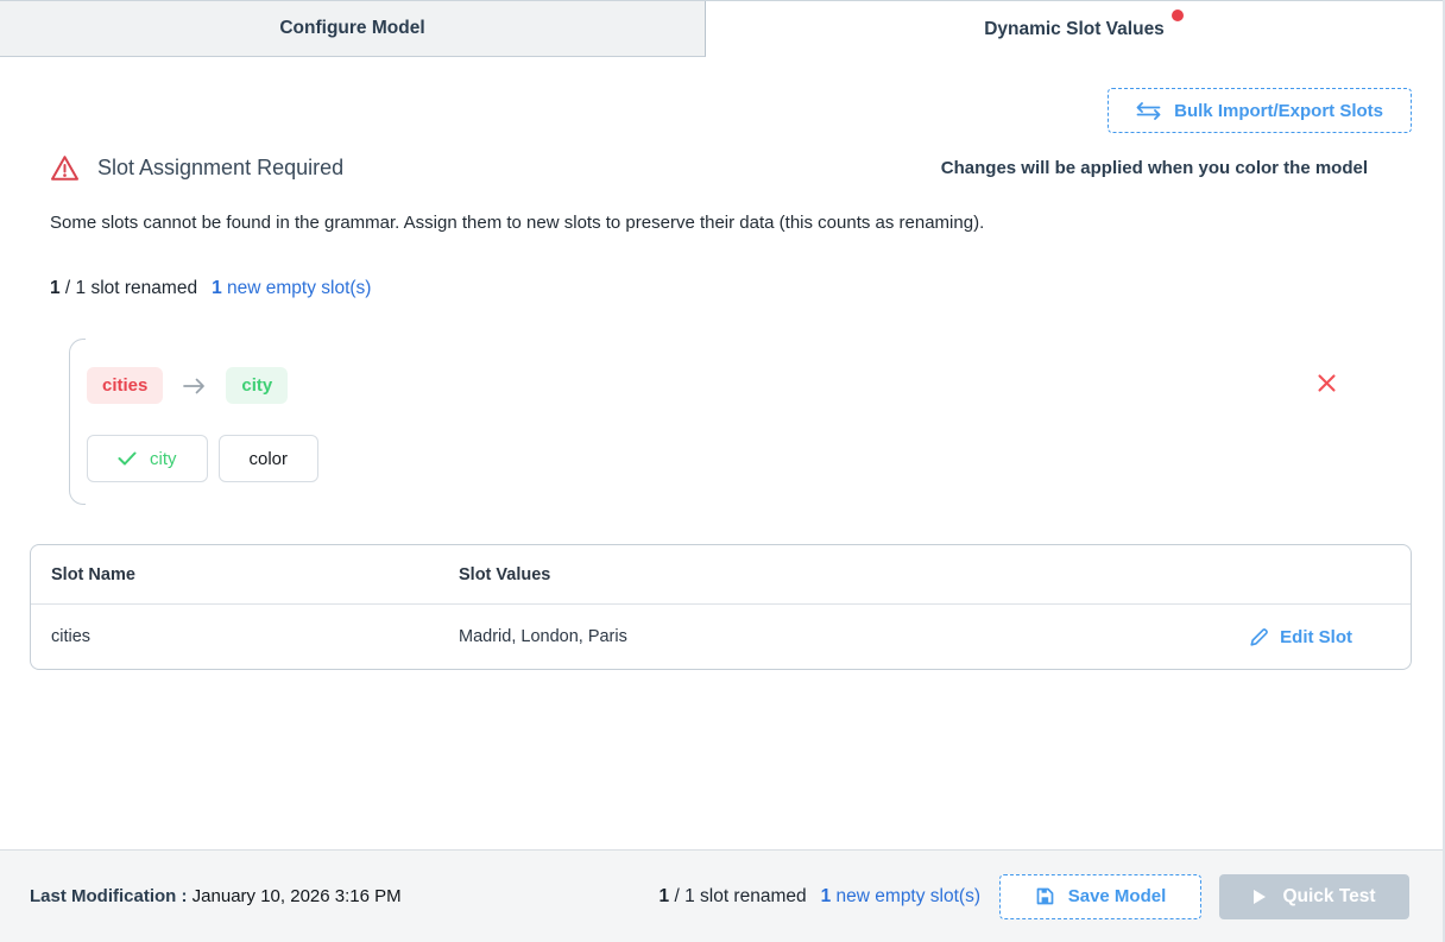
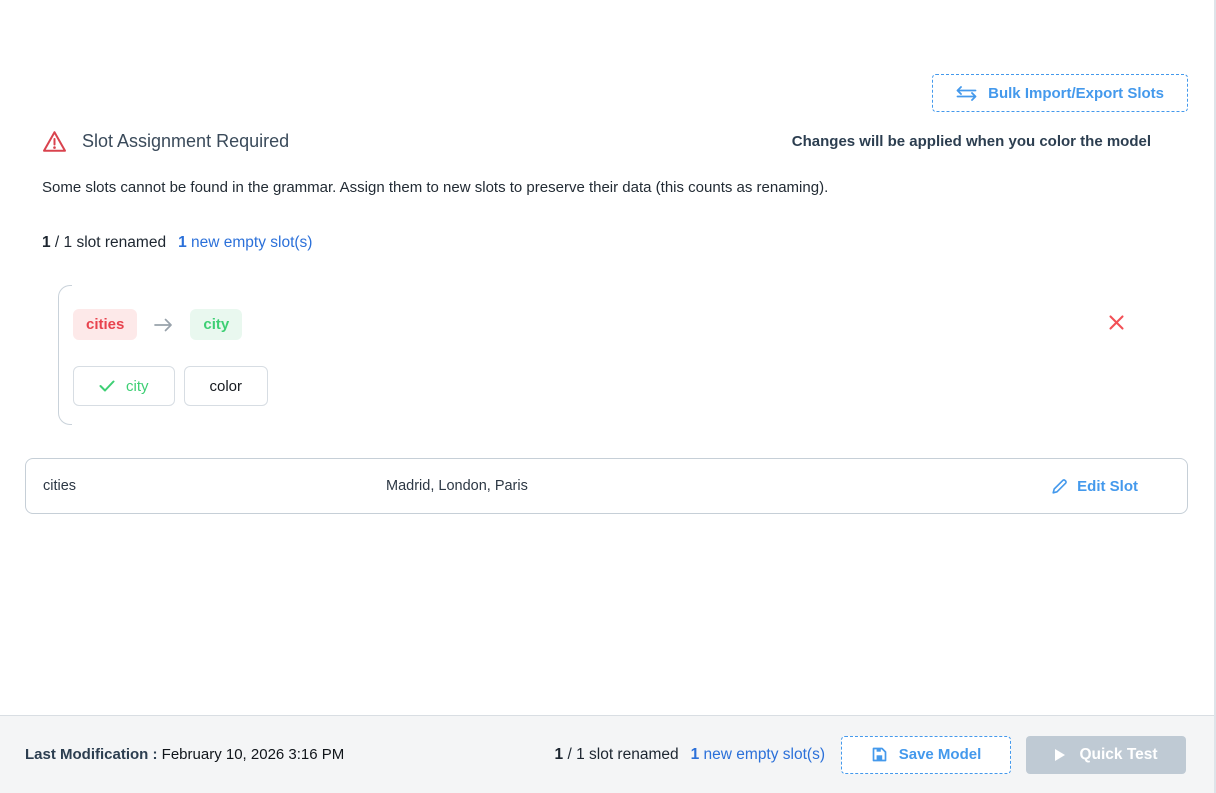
- Configure Model
- Dynamic Slot Values
  Bulk Import/Export Slots
  Slot Assignment Required
  Changes will be applied when you color the model
  Some slots cannot be found in the grammar. Assign them to new slots to preserve their data (this counts as renaming).
  1 / 1 slot renamed 1 new empty slot(s)
  cities
  city
  city
  color
- Slot Name
- Slot Values
  cities
  Madrid, London, Paris
  Edit Slot
- Last Modification : January 10, 2026 3:16 PM
+ Last Modification : February 10, 2026 3:16 PM
  1 / 1 slot renamed 1 new empty slot(s)
  Save Model
  Quick Test
